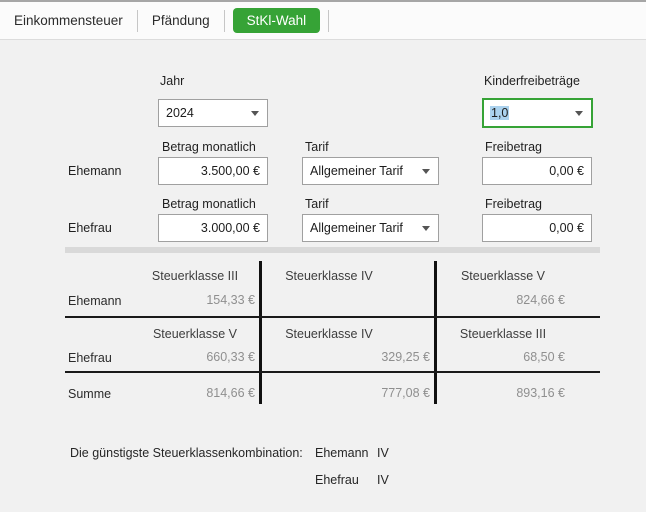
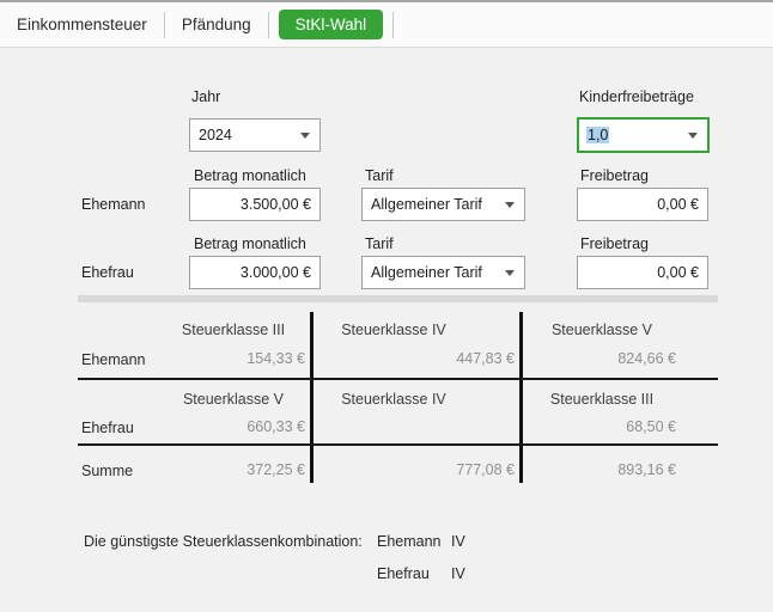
  Einkommensteuer
  Pfändung
  StKl-Wahl
  Jahr
  2024
  Kinderfreibeträge
  1,0
  Betrag monatlich
  Tarif
  Freibetrag
  Ehemann
  3.500,00 €
  Allgemeiner Tarif
  0,00 €
  Betrag monatlich
  Tarif
  Freibetrag
  Ehefrau
  3.000,00 €
  Allgemeiner Tarif
  0,00 €
  Steuerklasse III
  Steuerklasse IV
  Steuerklasse V
  Ehemann
  154,33 €
+ 447,83 €
  824,66 €
  Steuerklasse V
  Steuerklasse IV
  Steuerklasse III
  Ehefrau
  660,33 €
- 329,25 €
  68,50 €
  Summe
- 814,66 €
+ 372,25 €
  777,08 €
  893,16 €
  Die günstigste Steuerklassenkombination:
  Ehemann
  IV
  Ehefrau
  IV
